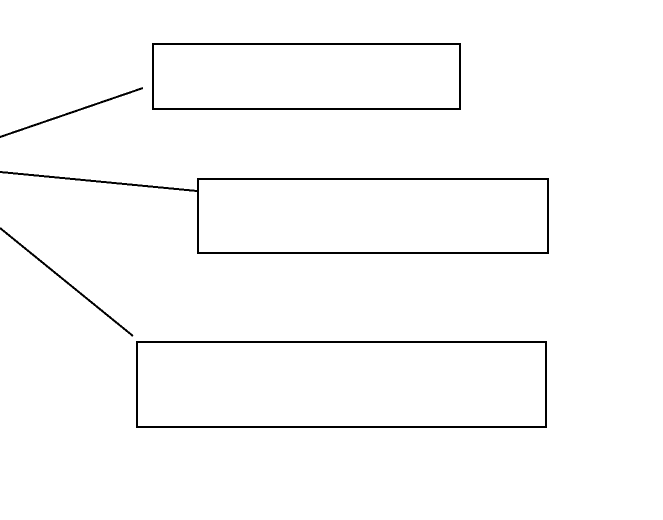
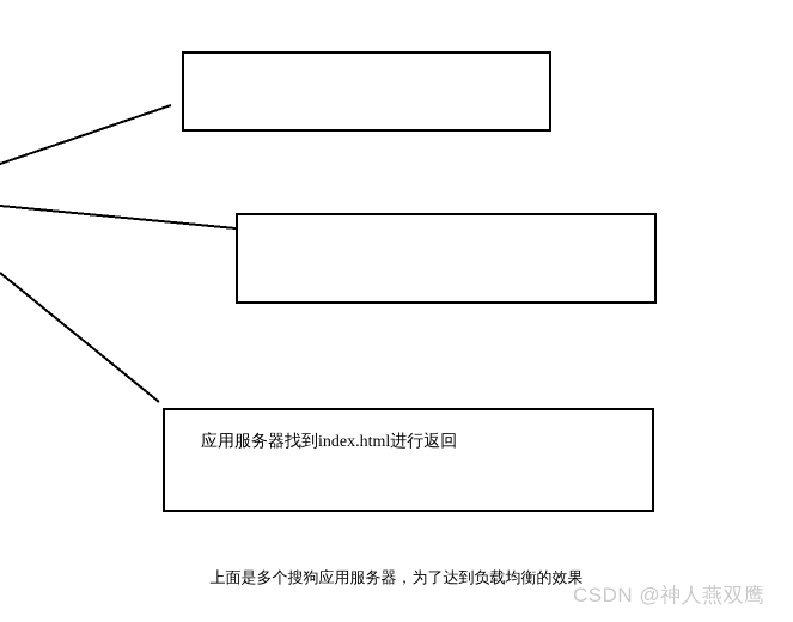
+ 应用服务器找到index.html进行返回
+ 上面是多个搜狗应用服务器，为了达到负载均衡的效果
+ CSDN @神人燕双鹰
